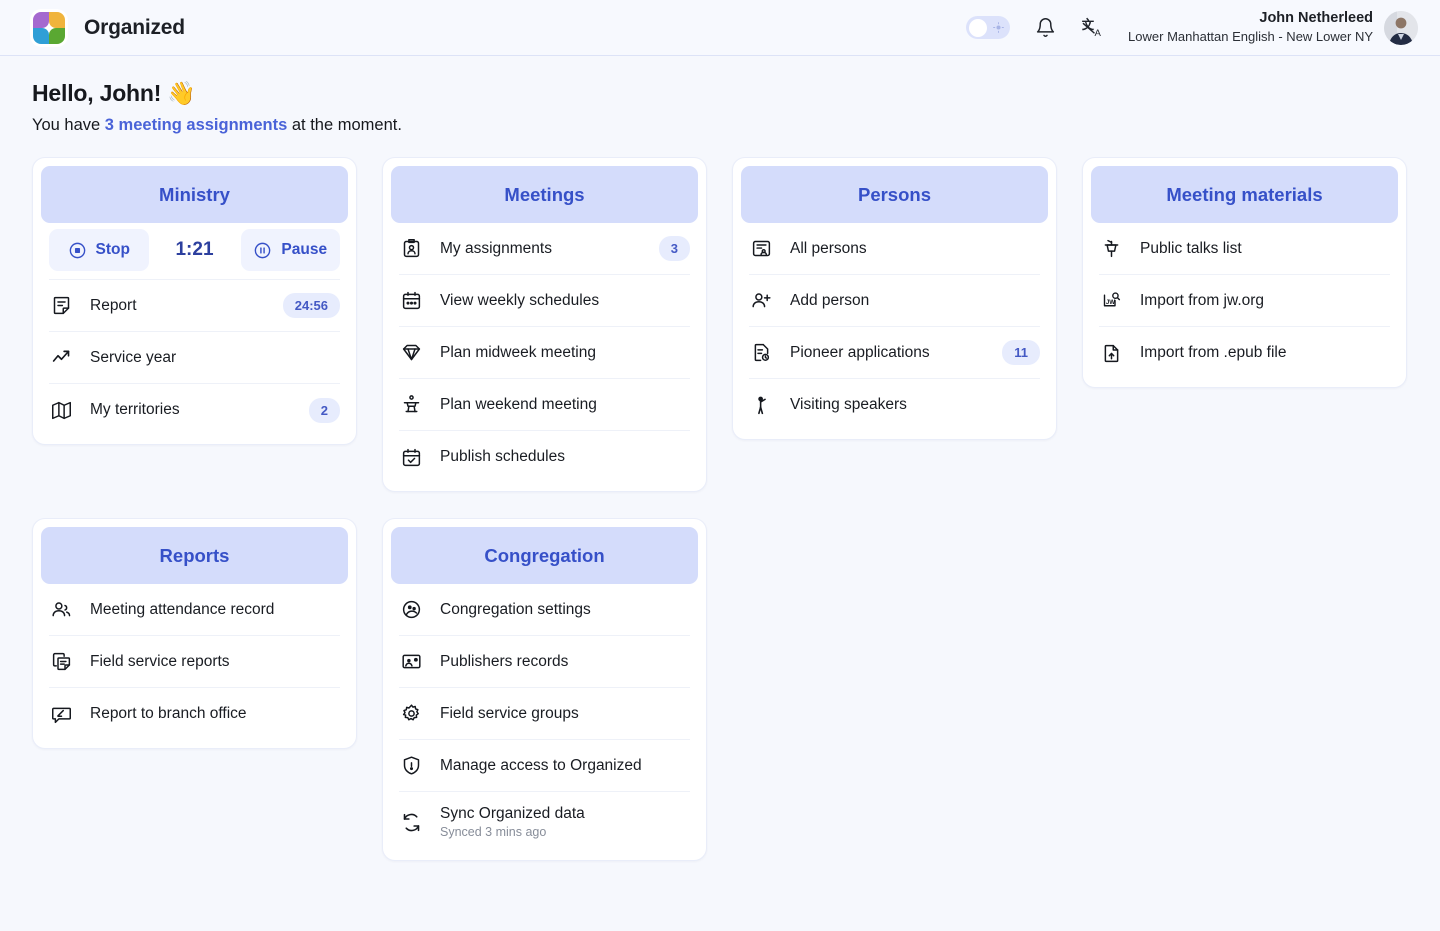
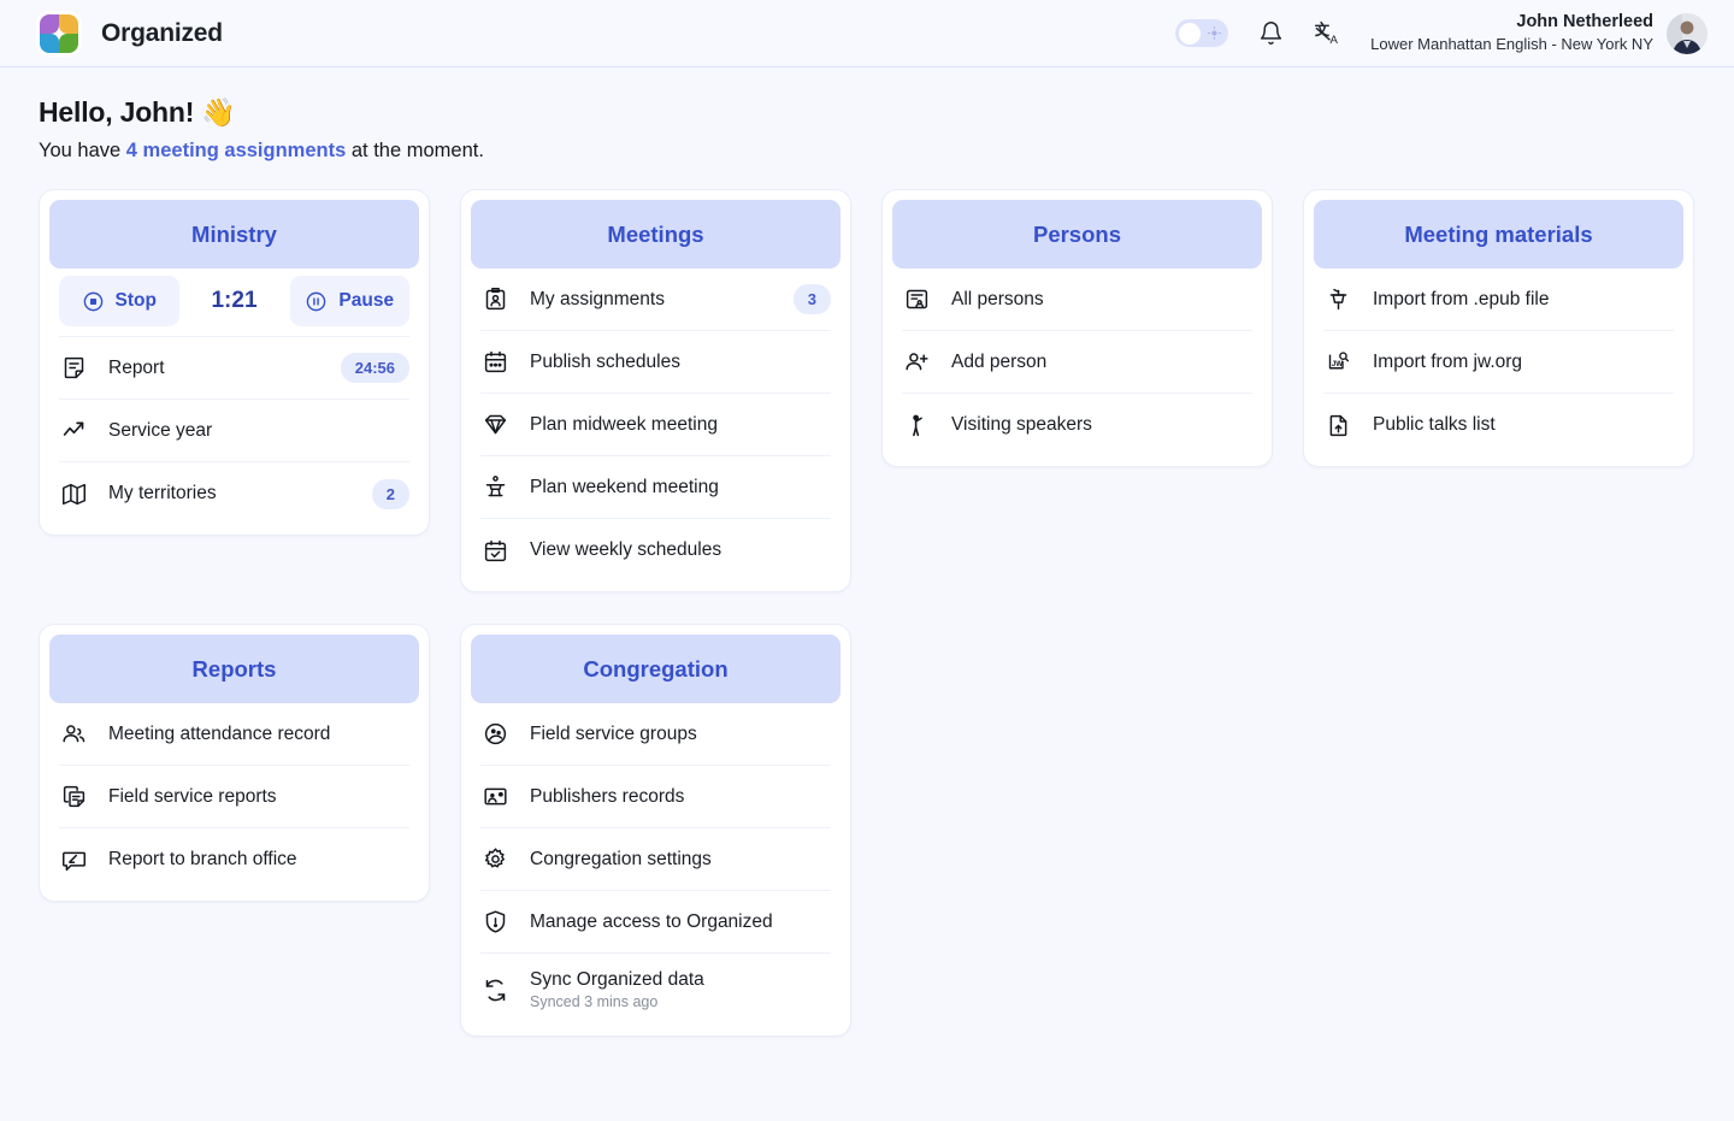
  Organized
  文
  A
  John Netherleed
- Lower Manhattan English - New Lower NY
+ Lower Manhattan English - New York NY
  Hello, John! 👋
- You have 3 meeting assignments at the moment.
+ You have 4 meeting assignments at the moment.
  Ministry
  Stop
  1:21
  Pause
  Report
  24:56
  Service year
  My territories
  2
  Meetings
  My assignments
  3
- View weekly schedules
+ Publish schedules
  Plan midweek meeting
  Plan weekend meeting
- Publish schedules
+ View weekly schedules
  Persons
  All persons
  Add person
- Pioneer applications
- 11
  Visiting speakers
  Meeting materials
- Public talks list
+ Import from .epub file
  Import from jw.org
- Import from .epub file
+ Public talks list
  Reports
  Meeting attendance record
  Field service reports
  Report to branch office
  Congregation
- Congregation settings
+ Field service groups
  Publishers records
- Field service groups
+ Congregation settings
  Manage access to Organized
  Sync Organized data
  Synced 3 mins ago
